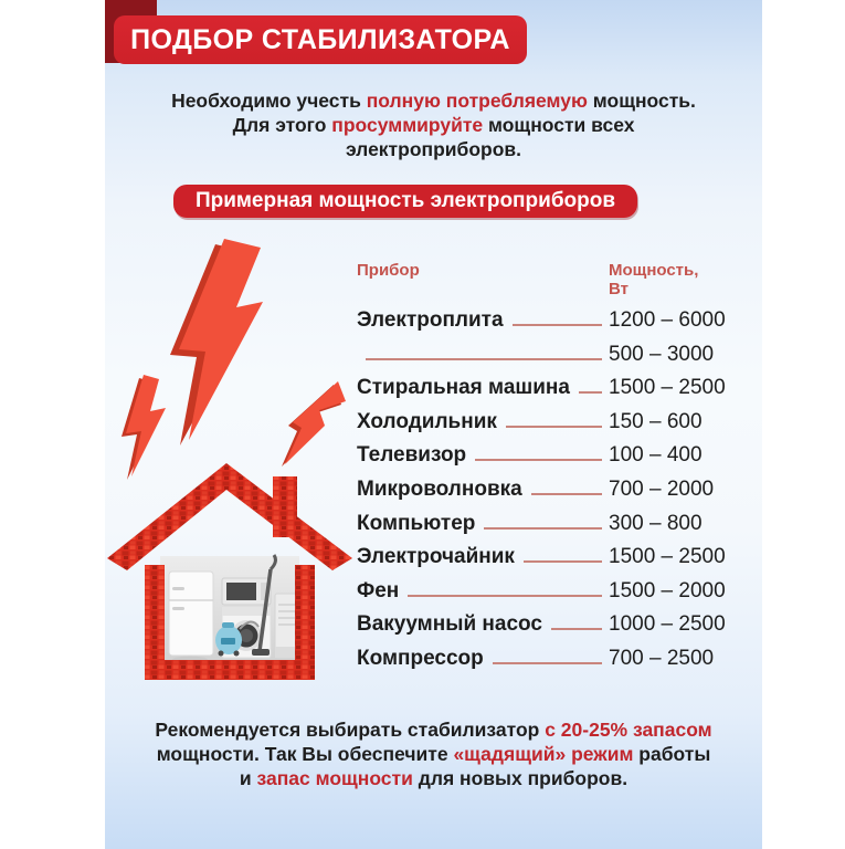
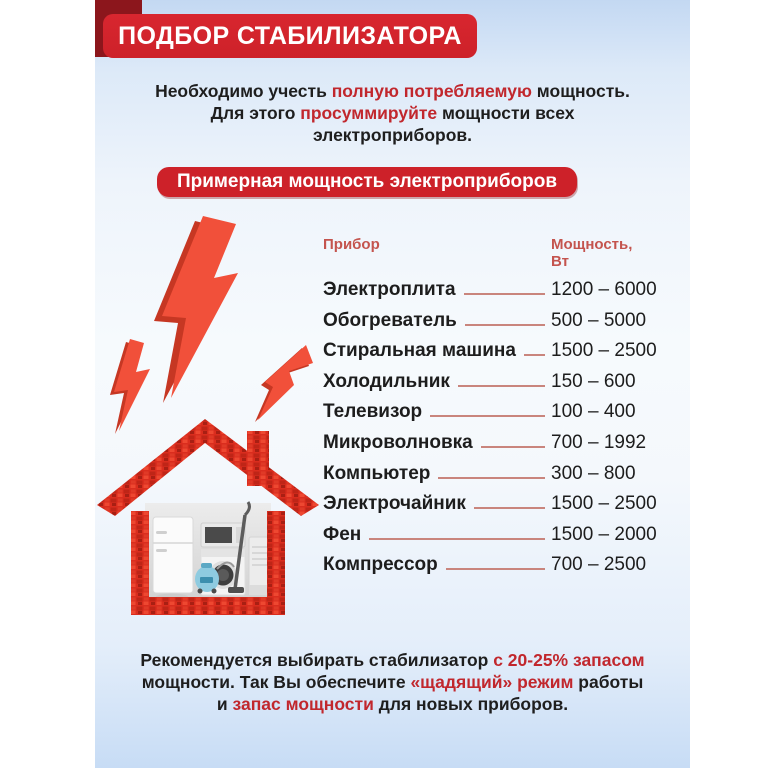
  ПОДБОР СТАБИЛИЗАТОРА
  Необходимо учесть полную потребляемую мощность.
  Для этого просуммируйте мощности всех
  электроприборов.
  Примерная мощность электроприборов
  Прибор
  Мощность, Вт
  Электроплита
  1200 – 6000
+ Обогреватель
- 500 – 3000
+ 500 – 5000
  Стиральная машина
  1500 – 2500
  Холодильник
  150 – 600
  Телевизор
  100 – 400
  Микроволновка
- 700 – 2000
+ 700 – 1992
  Компьютер
  300 – 800
  Электрочайник
  1500 – 2500
  Фен
  1500 – 2000
- Вакуумный насос
- 1000 – 2500
  Компрессор
  700 – 2500
  Рекомендуется выбирать стабилизатор с 20-25% запасом
  мощности. Так Вы обеспечите «щадящий» режим работы
  и запас мощности для новых приборов.
